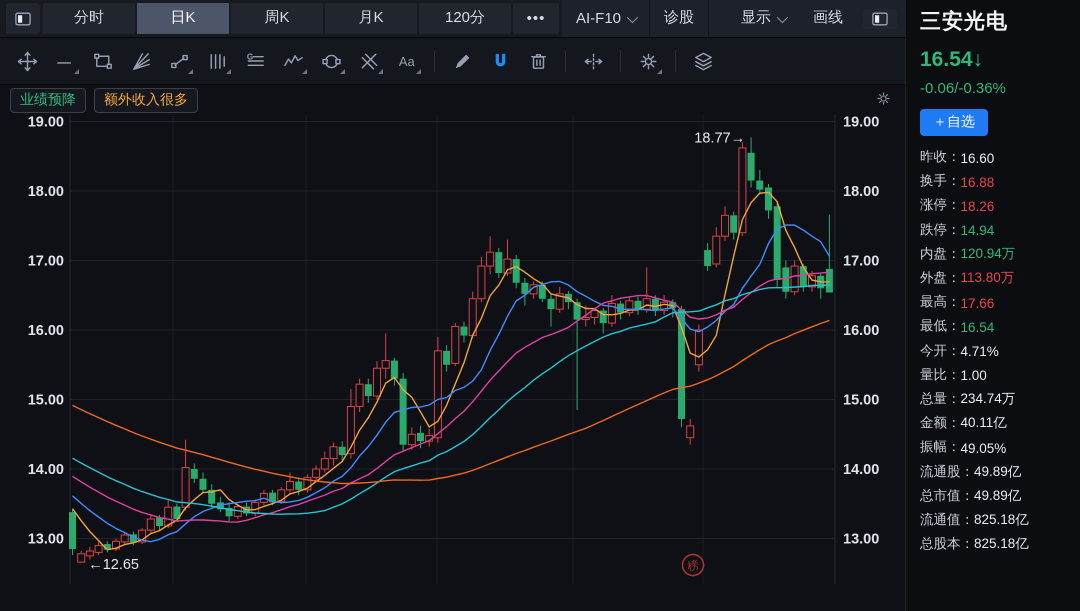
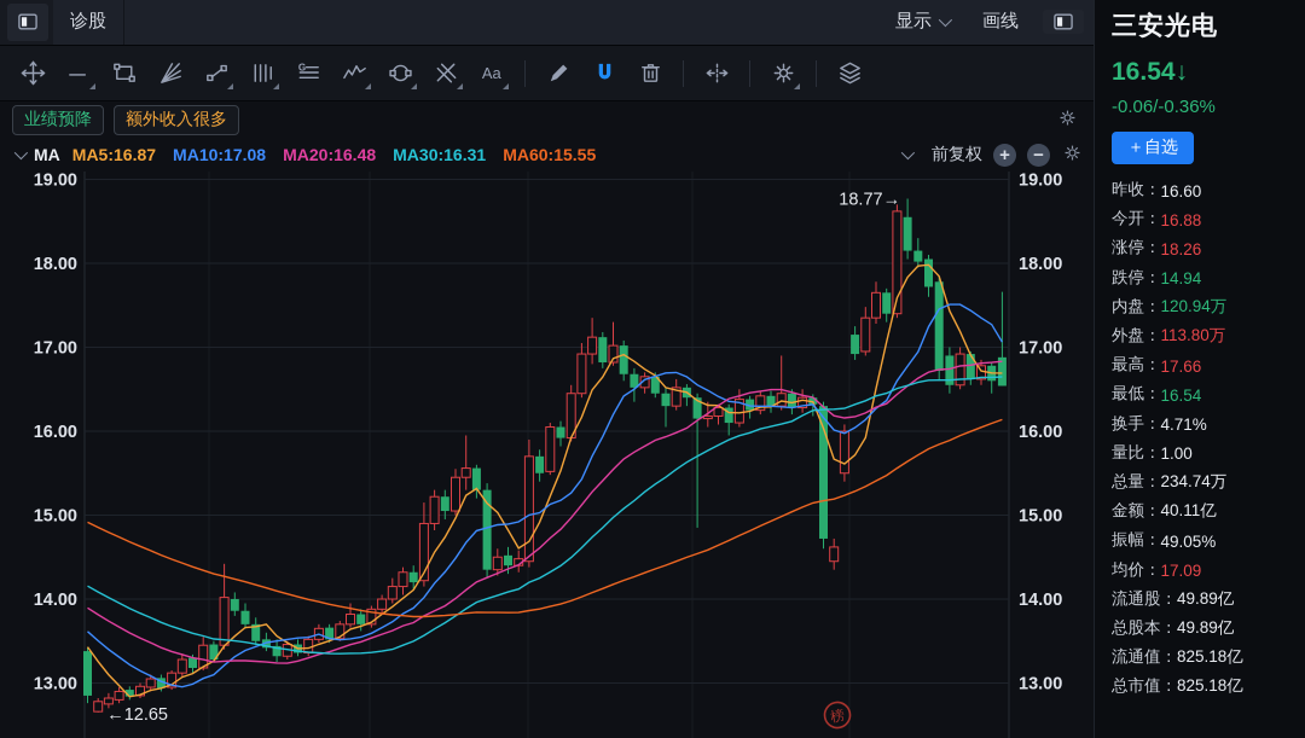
- 分时
- 日K
- 周K
- 月K
- 120分
- •••
- AI-F10
  诊股
  显示
  画线
  G
  Aa
  业绩预降
  额外收入很多
+ MA
+ MA5:16.87 MA10:17.08 MA20:16.48 MA30:16.31 MA60:15.55
+ 前复权
+ +
+ −
  19.00
  19.00
  18.00
  18.00
  17.00
  17.00
  16.00
  16.00
  15.00
  15.00
  14.00
  14.00
  13.00
  13.00
  18.77→
  ←12.65
  三安光电
  16.54↓
  -0.06/-0.36%
  ＋自选
  昨收：
  16.60
- 换手：
+ 今开：
  16.88
  涨停：
  18.26
  跌停：
  14.94
  内盘：
  120.94万
  外盘：
  113.80万
  最高：
  17.66
  最低：
  16.54
- 今开：
+ 换手：
  4.71%
  量比：
  1.00
  总量：
  234.74万
  金额：
  40.11亿
  振幅：
  49.05%
+ 均价：
+ 17.09
  流通股：
  49.89亿
- 总市值：
+ 总股本：
  49.89亿
  流通值：
  825.18亿
- 总股本：
+ 总市值：
  825.18亿
